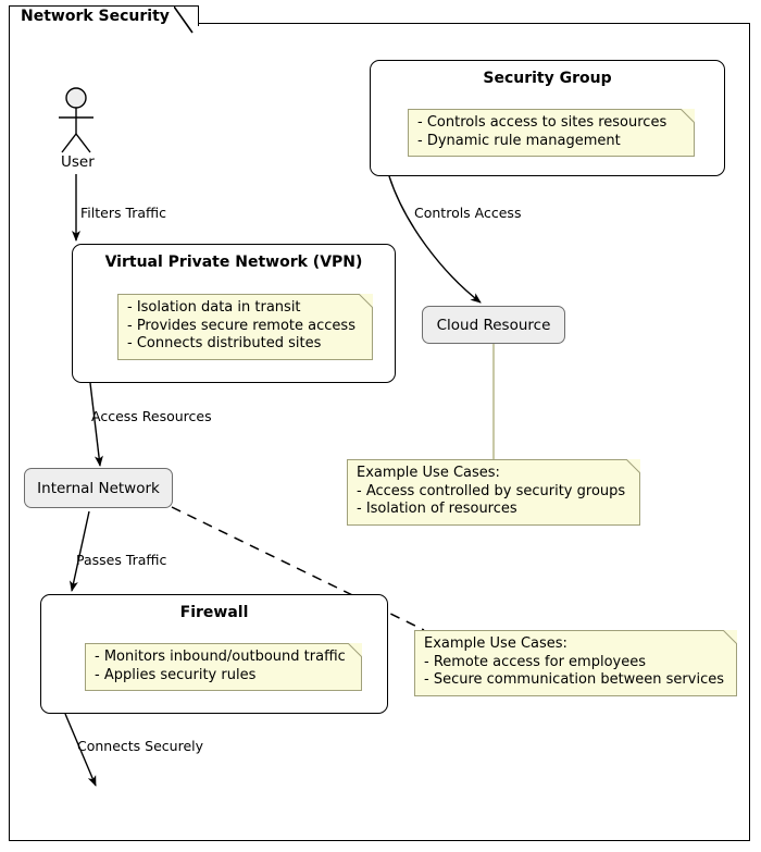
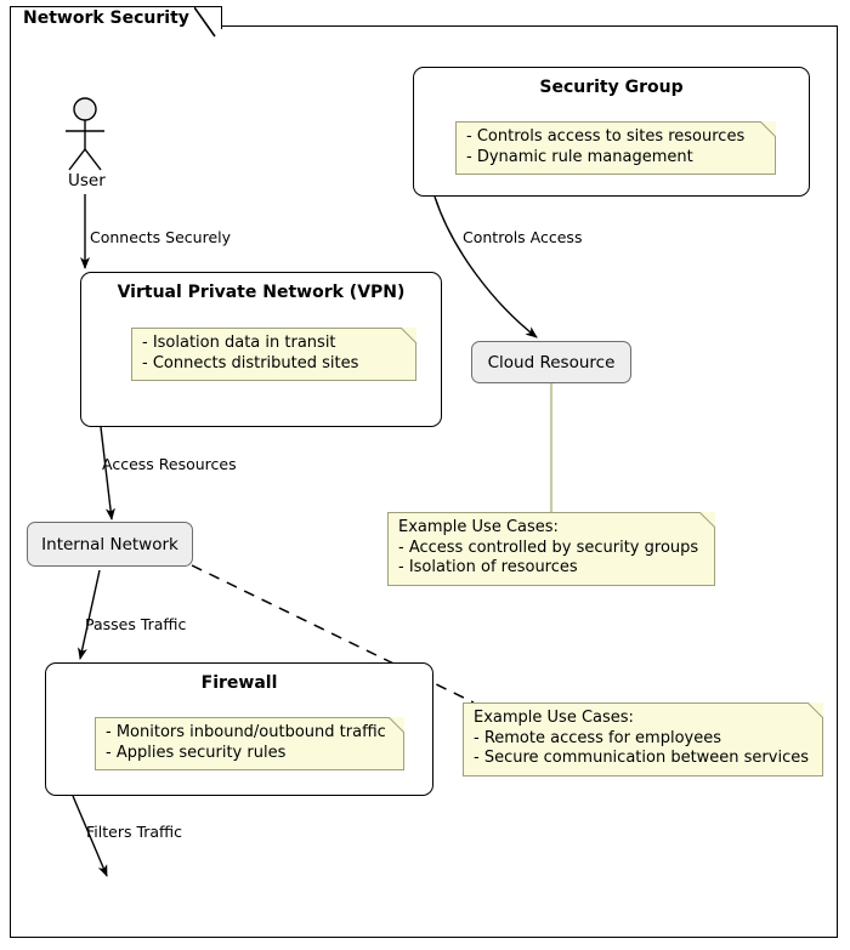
  Network Security
  User
  Security Group
  - Controls access to sites resources
  - Dynamic rule management
  Virtual Private Network (VPN)
  - Isolation data in transit
- - Provides secure remote access
  - Connects distributed sites
  Firewall
  - Monitors inbound/outbound traffic
  - Applies security rules
  Cloud Resource
  Internal Network
  Example Use Cases:
  - Access controlled by security groups
  - Isolation of resources
  Example Use Cases:
  - Remote access for employees
  - Secure communication between services
- Filters Traffic
+ Connects Securely
  Controls Access
  Access Resources
  Passes Traffic
- Connects Securely
+ Filters Traffic
